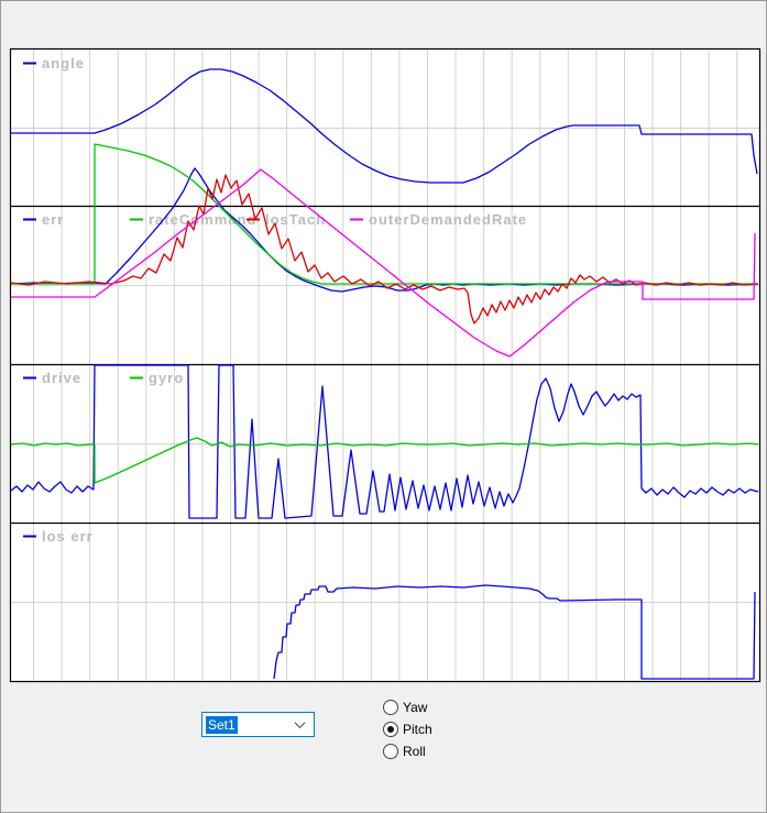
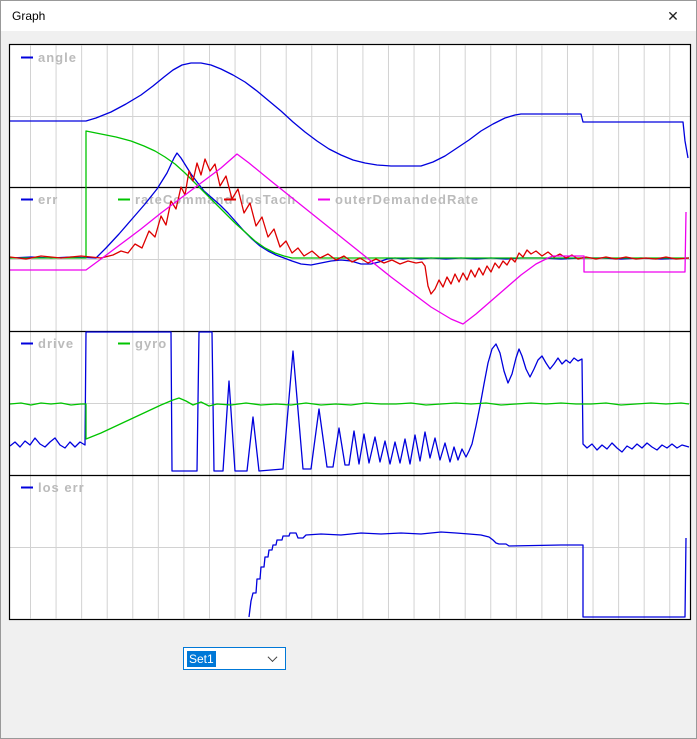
+ Graph
+ ✕
  angle
  err
  rateCmmn
  losTach
  outerDemandedRate
  drive
  gyro
  los err
  Set1
- Yaw
- Pitch
- Roll
